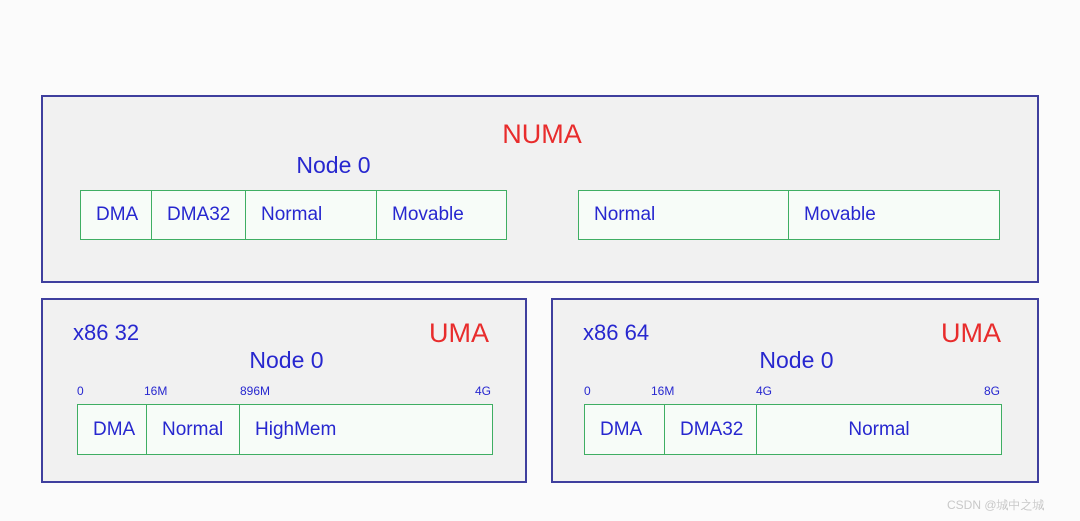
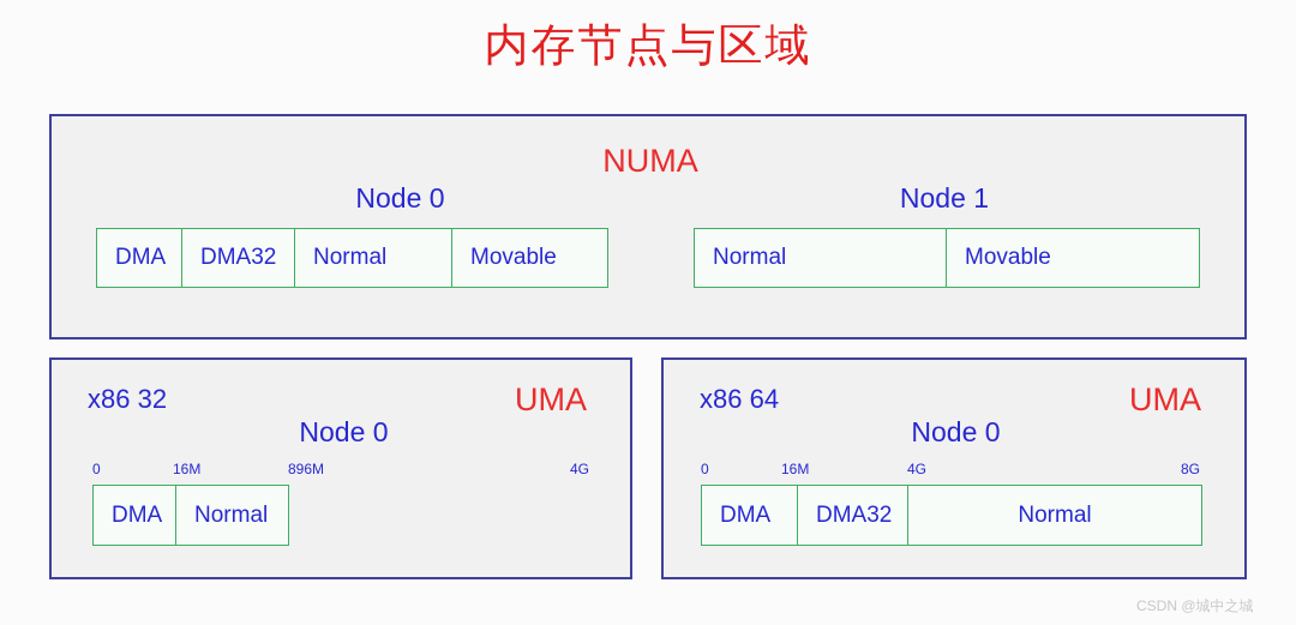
+ 内存节点与区域
  NUMA
  Node 0
  DMA
  DMA32
  Normal
  Movable
+ Node 1
  Normal
  Movable
  x86 32
  UMA
  Node 0
  0
  16M
  896M
  4G
  DMA
  Normal
- HighMem
  x86 64
  UMA
  Node 0
  0
  16M
  4G
  8G
  DMA
  DMA32
  Normal
  CSDN @城中之城
